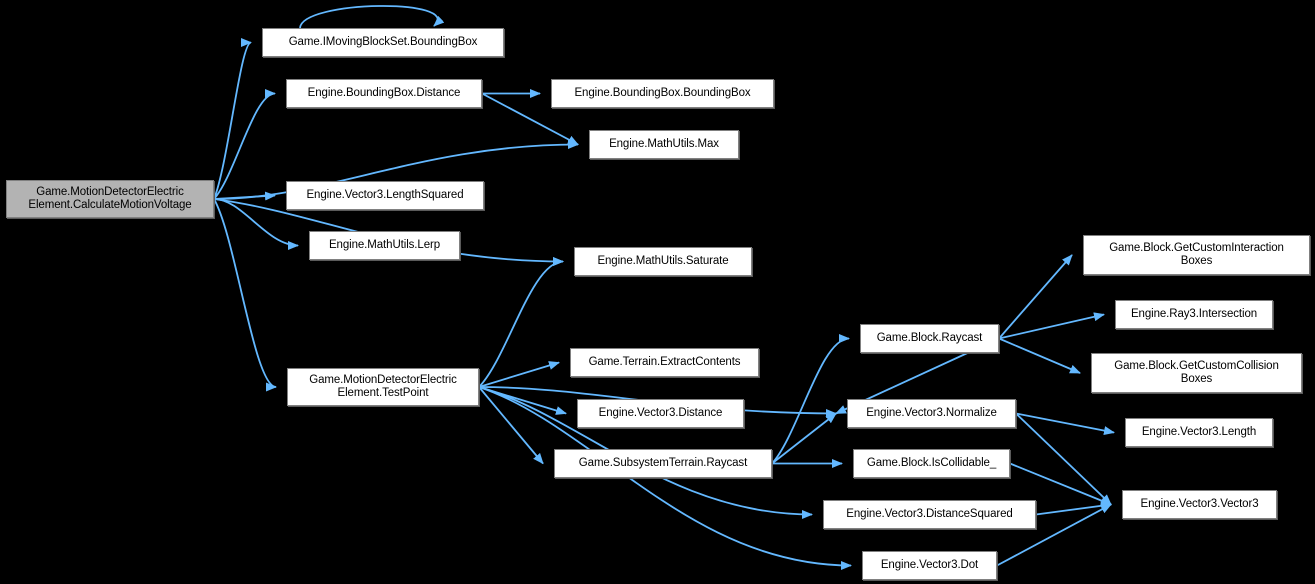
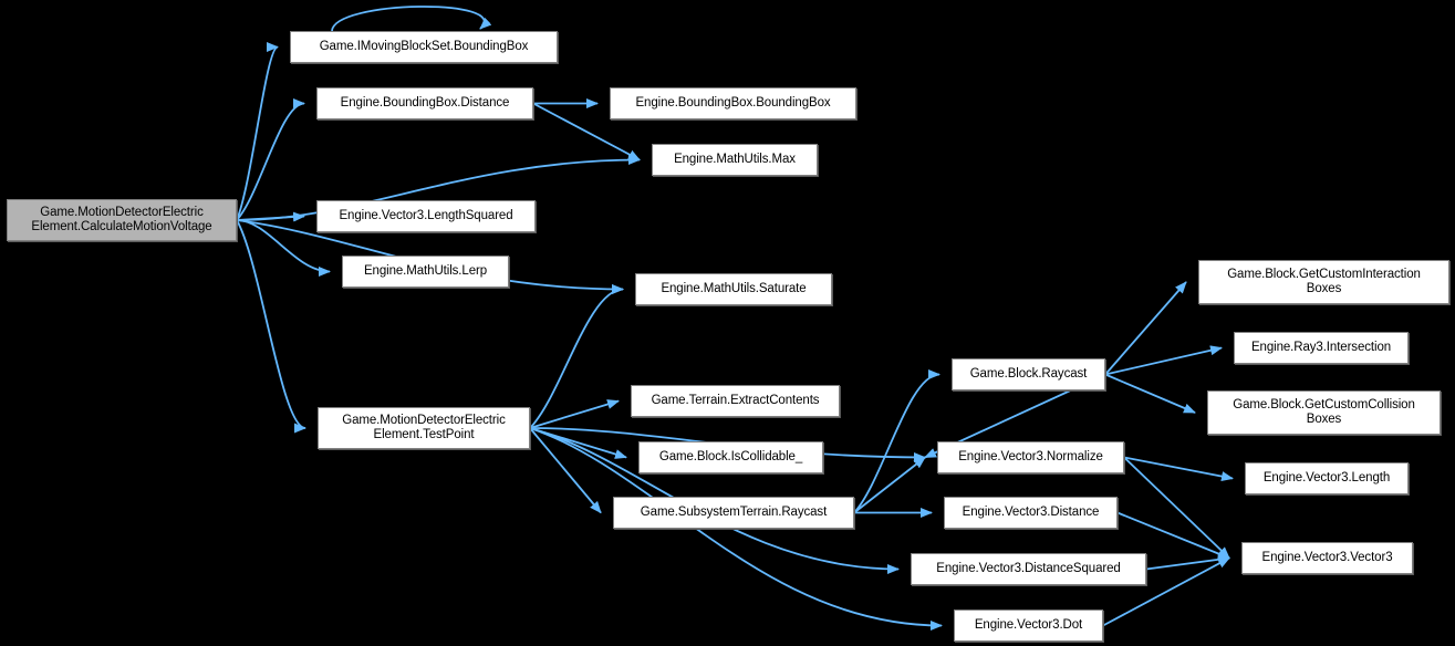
  Game.MotionDetectorElectric
  Element.CalculateMotionVoltage
  Game.IMovingBlockSet.BoundingBox
  Engine.BoundingBox.Distance
  Engine.BoundingBox.BoundingBox
  Engine.MathUtils.Max
  Engine.Vector3.LengthSquared
  Engine.MathUtils.Lerp
  Engine.MathUtils.Saturate
  Game.MotionDetectorElectric
  Element.TestPoint
  Game.Terrain.ExtractContents
- Engine.Vector3.Distance
+ Game.Block.IsCollidable_
  Game.SubsystemTerrain.Raycast
  Engine.Vector3.DistanceSquared
  Engine.Vector3.Dot
  Game.Block.Raycast
  Engine.Vector3.Normalize
- Game.Block.IsCollidable_
+ Engine.Vector3.Distance
  Game.Block.GetCustomInteraction
  Boxes
  Engine.Ray3.Intersection
  Game.Block.GetCustomCollision
  Boxes
  Engine.Vector3.Length
  Engine.Vector3.Vector3
